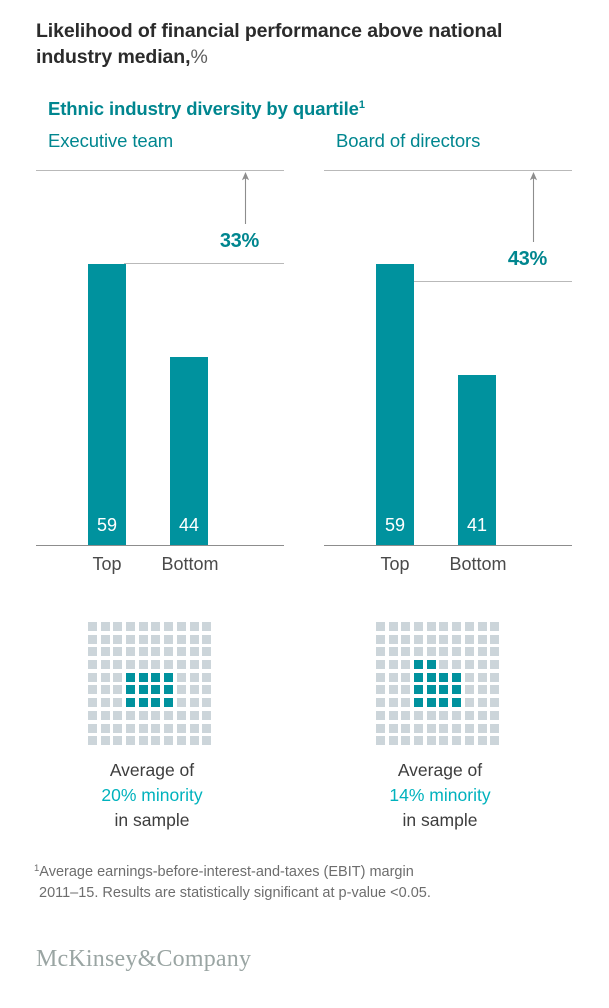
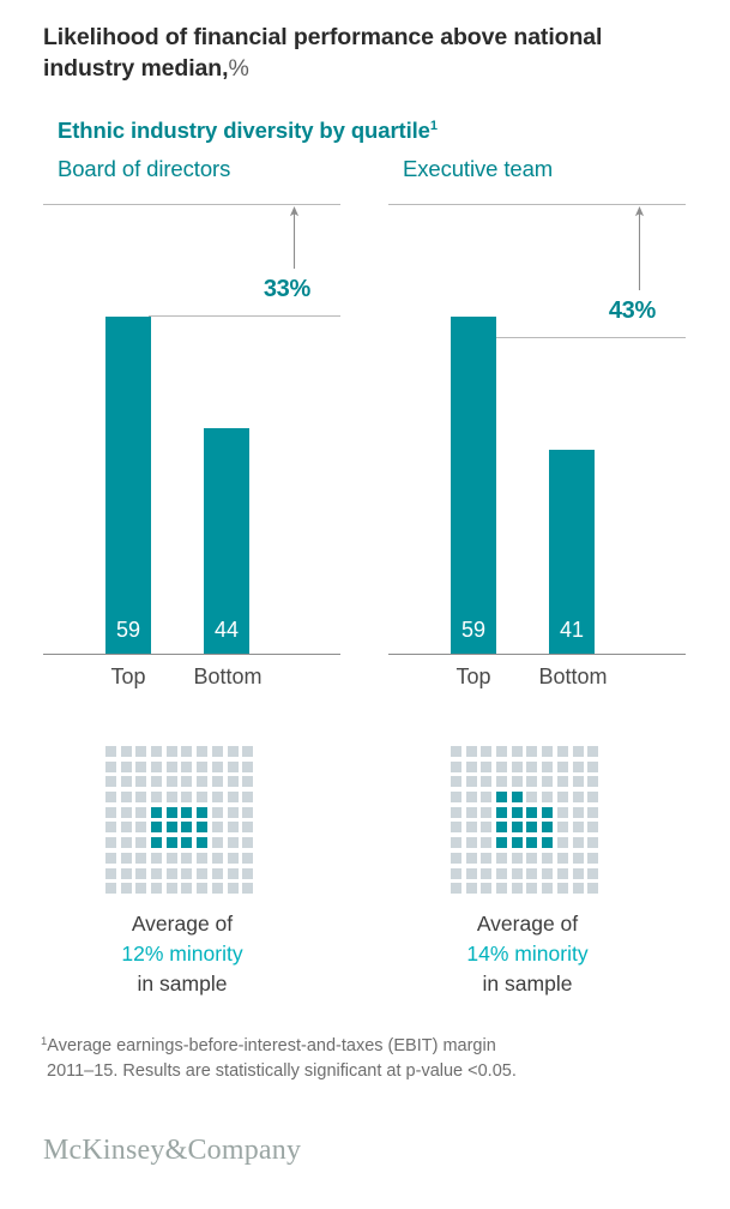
  Likelihood of financial performance above national industry median,%
  Ethnic industry diversity by quartile1
- Executive team
+ Board of directors
  33%
  59
  44
  Top
  Bottom
  Average of
- 20% minority
+ 12% minority
  in sample
- Board of directors
+ Executive team
  43%
  59
  41
  Top
  Bottom
  Average of
  14% minority
  in sample
  1Average earnings-before-interest-and-taxes (EBIT) margin
  2011–15. Results are statistically significant at p-value <0.05.
  McKinsey&Company
